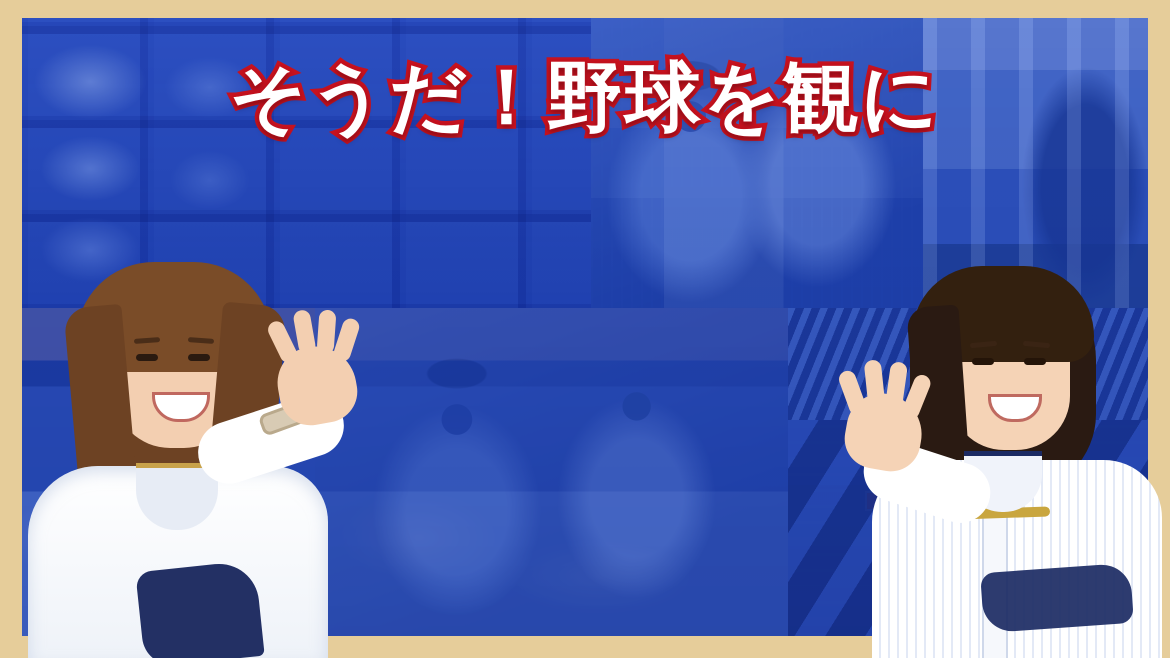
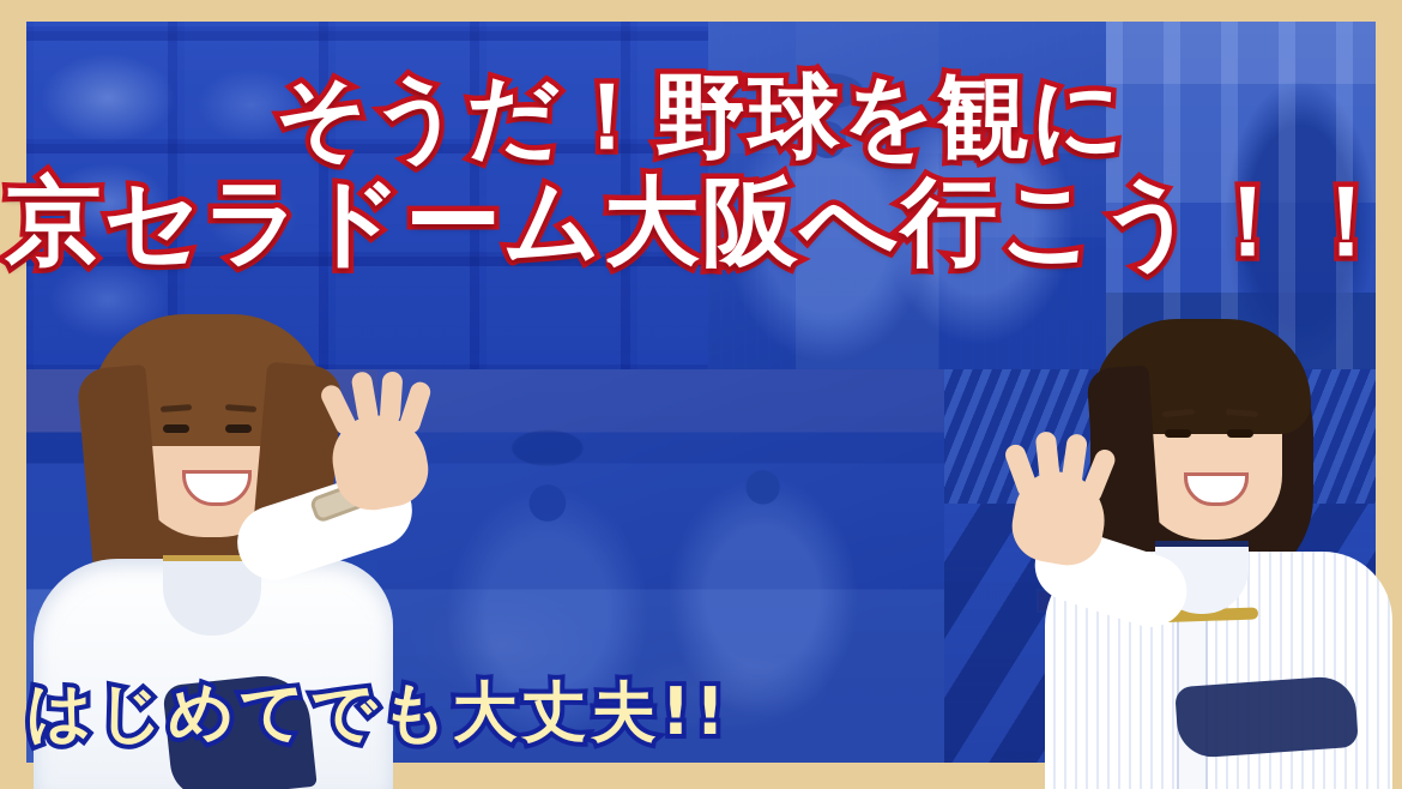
  そうだ！野球を観に
+ 京セラドーム大阪へ行こう！！
+ はじめてでも大丈夫!!
